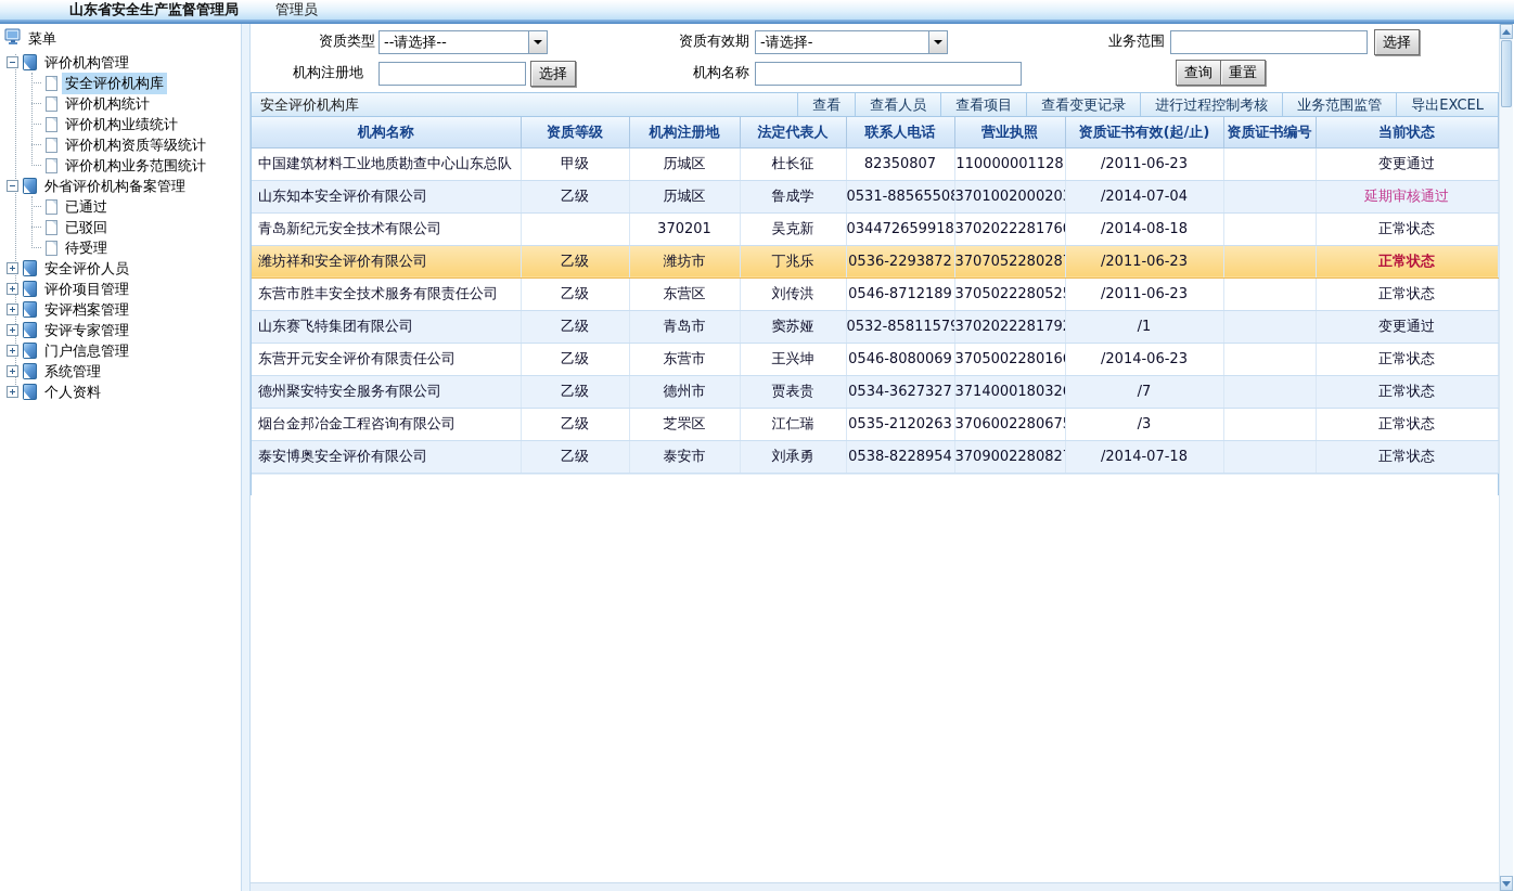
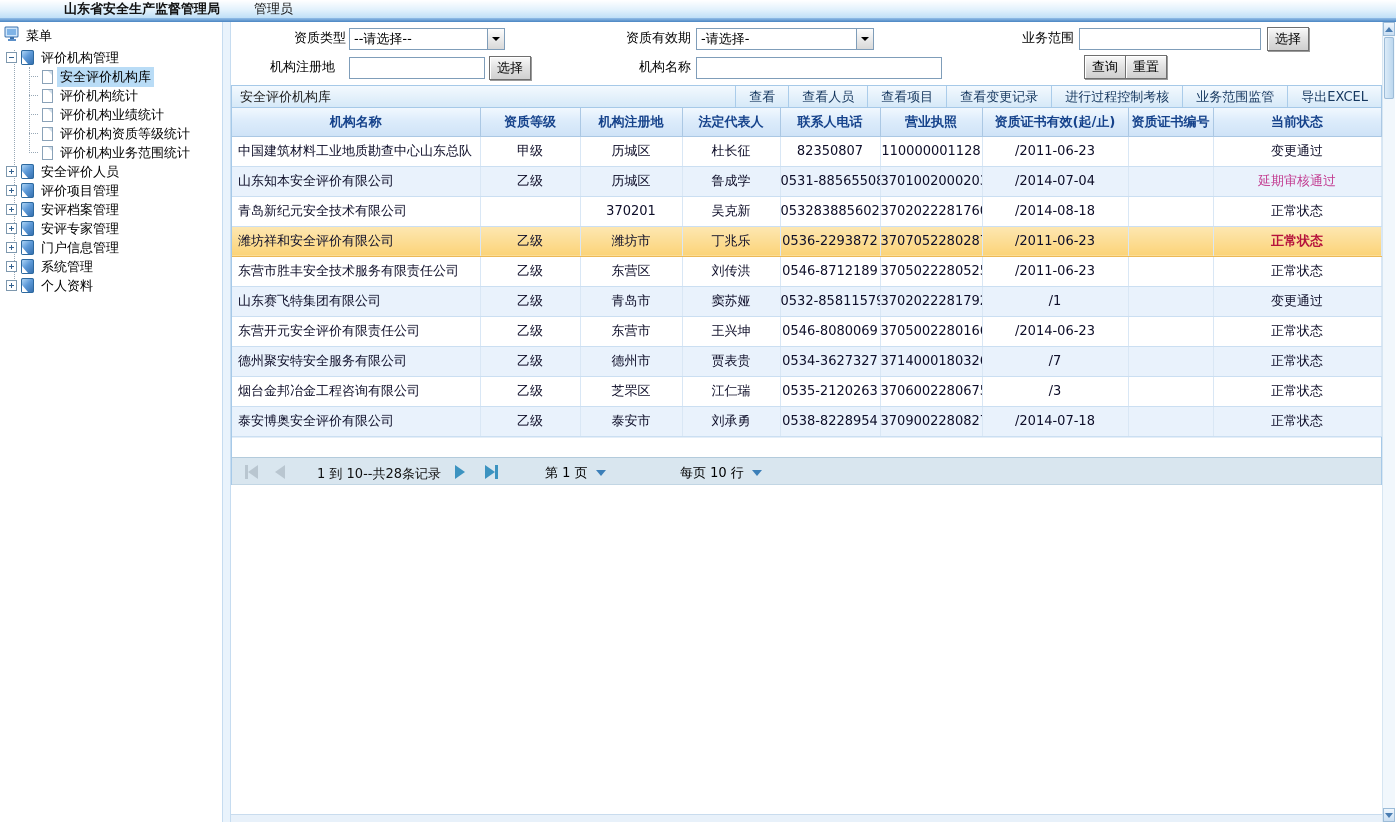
  山东省安全生产监督管理局
  管理员
  菜单
  评价机构管理
  安全评价机构库
  评价机构统计
  评价机构业绩统计
  评价机构资质等级统计
  评价机构业务范围统计
- 外省评价机构备案管理
- 已通过
- 已驳回
- 待受理
  安全评价人员
  评价项目管理
  安评档案管理
  安评专家管理
  门户信息管理
  系统管理
  个人资料
  资质类型
  --请选择--
  资质有效期
  -请选择-
  业务范围
  选择
  机构注册地
  选择
  机构名称
  查询
  重置
  安全评价机构库
  查看
  查看人员
  查看项目
  查看变更记录
  进行过程控制考核
  业务范围监管
  导出EXCEL
  	机构名称	资质等级	机构注册地	法定代表人	联系人电话	营业执照	资质证书有效(起/止)	资质证书编号	当前状态
  中国建筑材料工业地质勘查中心山东总队	甲级	历城区	杜长征	82350807	110000001128	/2011-06-23		变更通过
  山东知本安全评价有限公司	乙级	历城区	鲁成学	0531-8856550	370100200020	/2014-07-04		延期审核通过
- 青岛新纪元安全技术有限公司		370201	吴克新	034472659918	370202228176	/2014-08-18		正常状态
+ 青岛新纪元安全技术有限公司		370201	吴克新	053283885602	370202228176	/2014-08-18		正常状态
  潍坊祥和安全评价有限公司	乙级	潍坊市	丁兆乐	0536-2293872	370705228028	/2011-06-23		正常状态
  东营市胜丰安全技术服务有限责任公司	乙级	东营区	刘传洪	0546-8712189	370502228052	/2011-06-23		正常状态
  山东赛飞特集团有限公司	乙级	青岛市	窦苏娅	0532-8581157	370202228179	/1		变更通过
  东营开元安全评价有限责任公司	乙级	东营市	王兴坤	0546-8080069	370500228016	/2014-06-23		正常状态
  德州聚安特安全服务有限公司	乙级	德州市	贾表贵	0534-3627327	371400018032	/7		正常状态
  烟台金邦冶金工程咨询有限公司	乙级	芝罘区	江仁瑞	0535-2120263	370600228067	/3		正常状态
  泰安博奥安全评价有限公司	乙级	泰安市	刘承勇	0538-8228954	370900228082	/2014-07-18		正常状态
+ 1 到 10--共28条记录
+ 第 1 页
+ 每页 10 行
